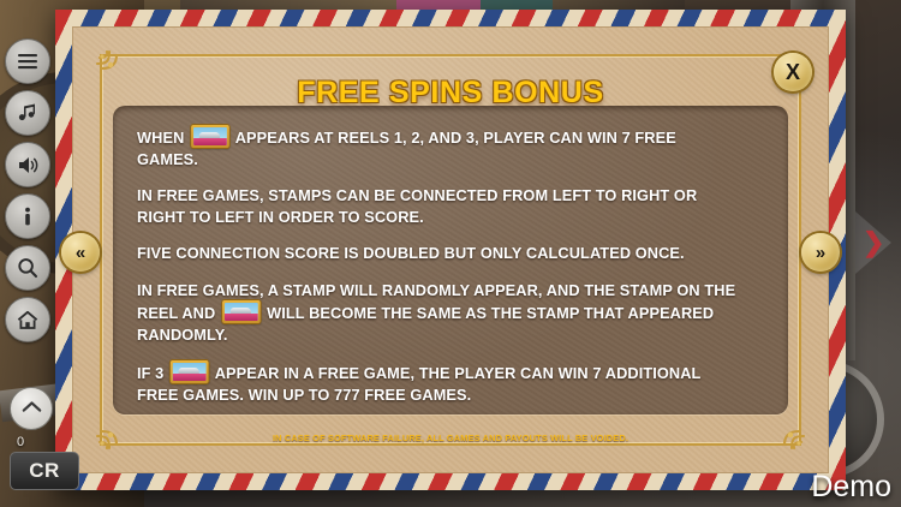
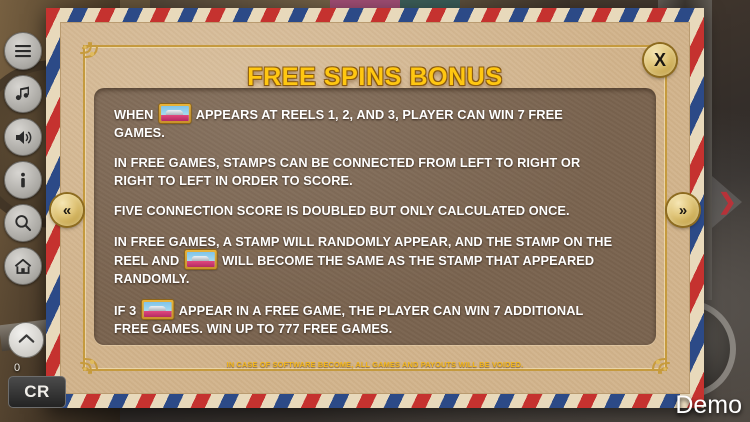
  ❯
  0
  CR
  Demo
  FREE SPINS BONUS
  WHEN APPEARS AT REELS 1, 2, AND 3, PLAYER CAN WIN 7 FREE GAMES.
  IN FREE GAMES, STAMPS CAN BE CONNECTED FROM LEFT TO RIGHT OR RIGHT TO LEFT IN ORDER TO SCORE.
  FIVE CONNECTION SCORE IS DOUBLED BUT ONLY CALCULATED ONCE.
  IN FREE GAMES, A STAMP WILL RANDOMLY APPEAR, AND THE STAMP ON THE REEL AND WILL BECOME THE SAME AS THE STAMP THAT APPEARED RANDOMLY.
  IF 3 APPEAR IN A FREE GAME, THE PLAYER CAN WIN 7 ADDITIONAL FREE GAMES. WIN UP TO 777 FREE GAMES.
- IN CASE OF SOFTWARE FAILURE, ALL GAMES AND PAYOUTS WILL BE VOIDED.
+ IN CASE OF SOFTWARE BECOME, ALL GAMES AND PAYOUTS WILL BE VOIDED.
  X
  «
  »
